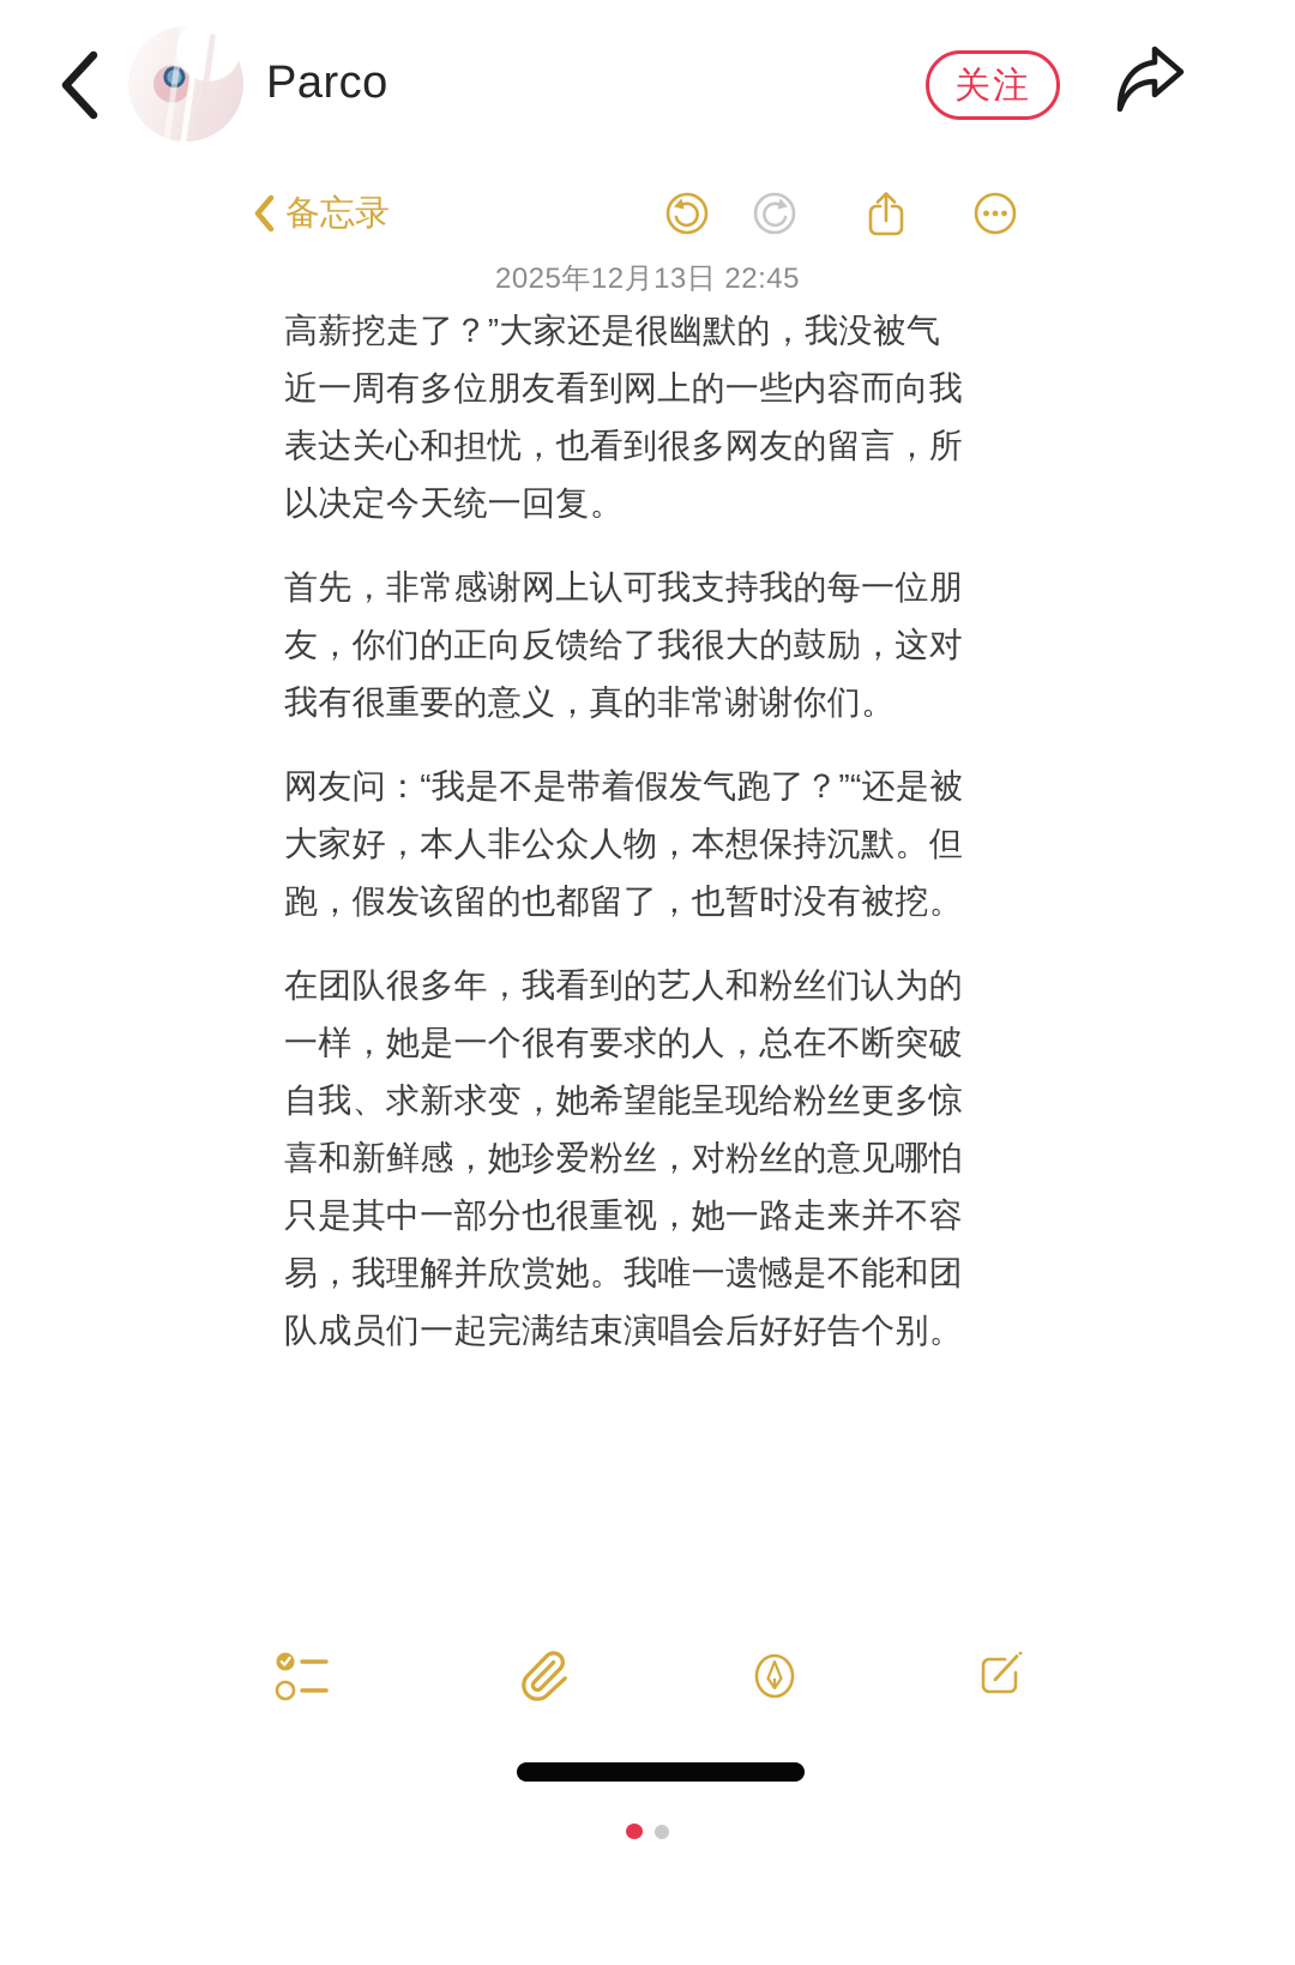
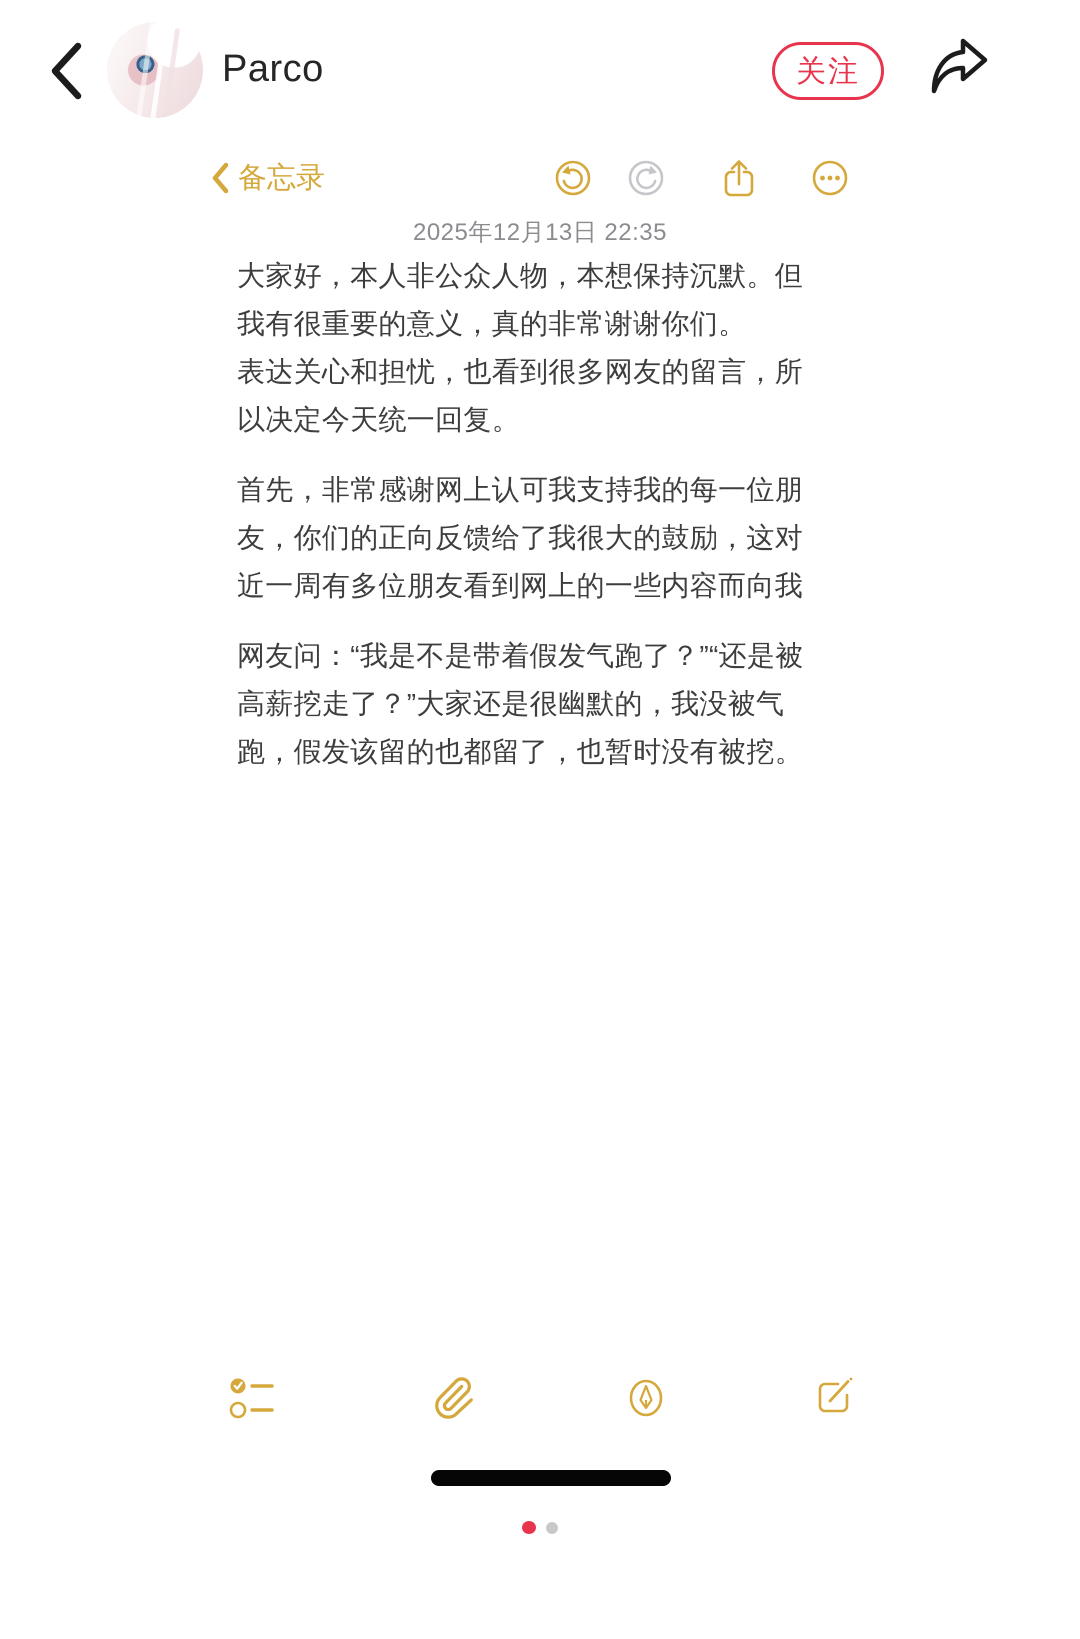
  Parco
  关注
  备忘录
- 2025年12月13日 22:45
+ 2025年12月13日 22:35
- 高薪挖走了？”大家还是很幽默的，我没被气
+ 大家好，本人非公众人物，本想保持沉默。但
- 近一周有多位朋友看到网上的一些内容而向我
+ 我有很重要的意义，真的非常谢谢你们。
  表达关心和担忧，也看到很多网友的留言，所
  以决定今天统一回复。
  首先，非常感谢网上认可我支持我的每一位朋
  友，你们的正向反馈给了我很大的鼓励，这对
- 我有很重要的意义，真的非常谢谢你们。
+ 近一周有多位朋友看到网上的一些内容而向我
  网友问：“我是不是带着假发气跑了？”“还是被
- 大家好，本人非公众人物，本想保持沉默。但
+ 高薪挖走了？”大家还是很幽默的，我没被气
  跑，假发该留的也都留了，也暂时没有被挖。
- 在团队很多年，我看到的艺人和粉丝们认为的
- 一样，她是一个很有要求的人，总在不断突破
- 自我、求新求变，她希望能呈现给粉丝更多惊
- 喜和新鲜感，她珍爱粉丝，对粉丝的意见哪怕
- 只是其中一部分也很重视，她一路走来并不容
- 易，我理解并欣赏她。我唯一遗憾是不能和团
- 队成员们一起完满结束演唱会后好好告个别。
